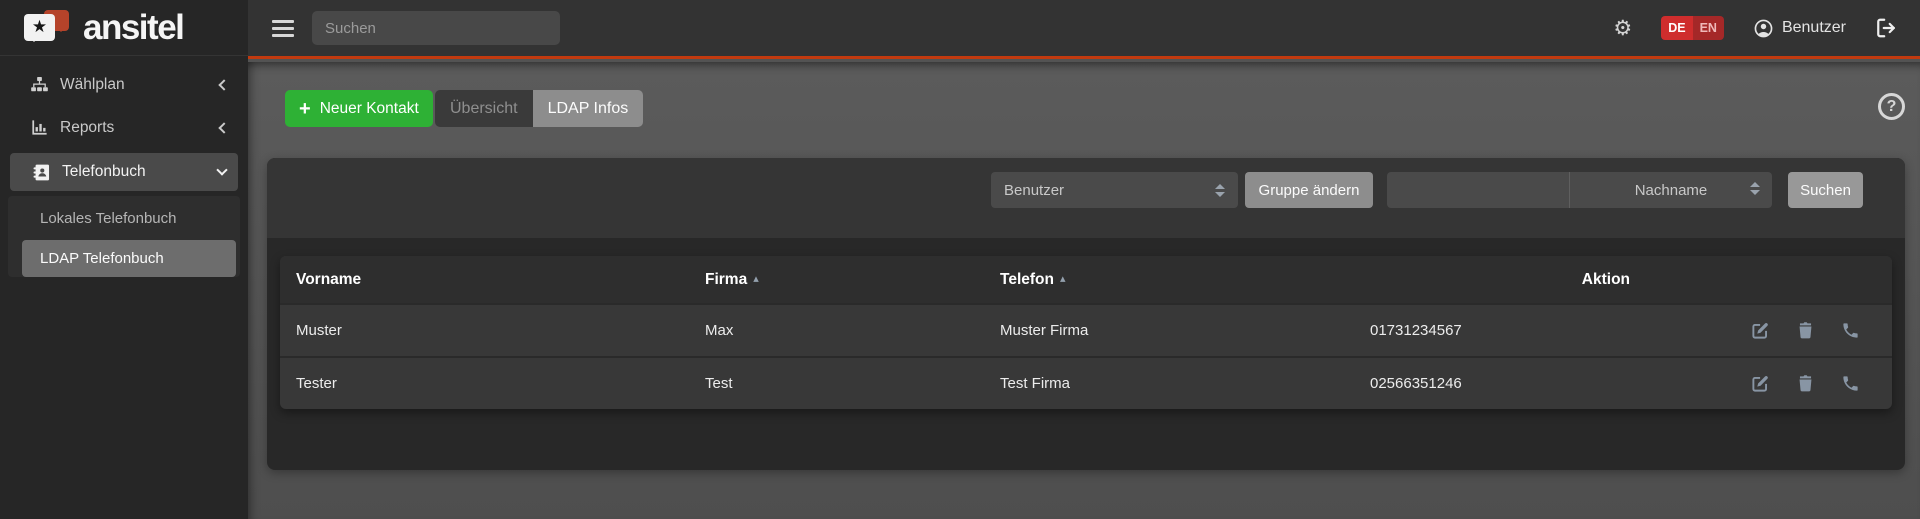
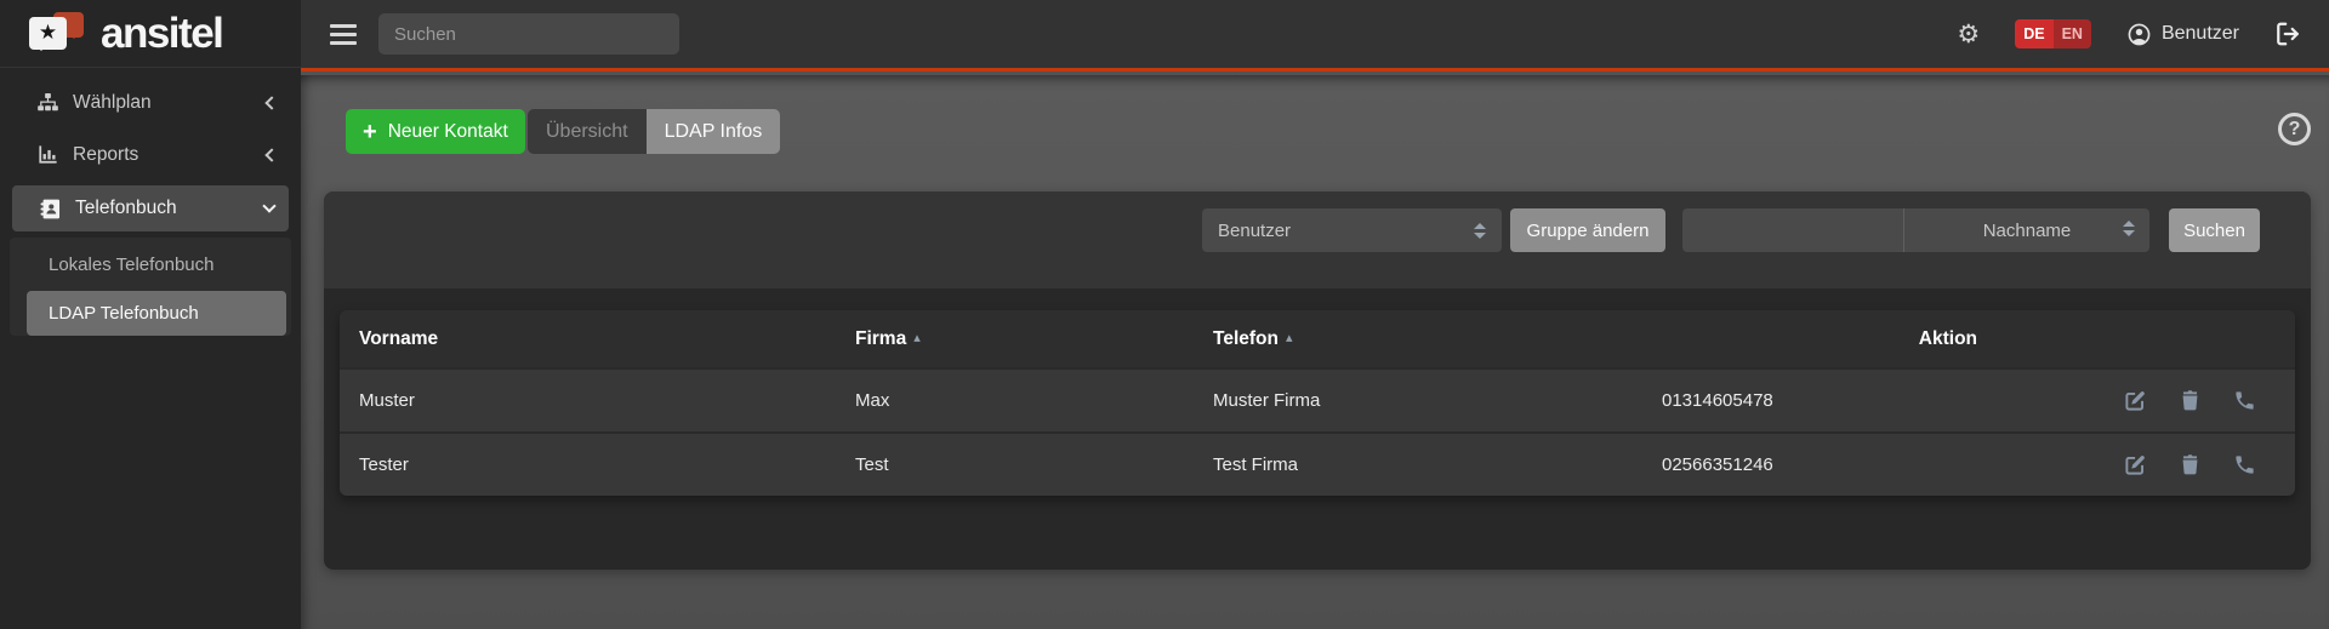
  ★
  ansitel
  Wählplan
  Reports
  Telefonbuch
  Lokales Telefonbuch
  LDAP Telefonbuch
  Suchen
  ⚙
  DE
  EN
  Benutzer
  +
  Neuer Kontakt
  Übersicht
  LDAP Infos
  ?
  Benutzer
  Gruppe ändern
  Nachname
  Suchen
  Vorname
  Firma ▴
  Telefon ▴
  Aktion
  Muster
  Max
  Muster Firma
- 01731234567
+ 01314605478
  Tester
  Test
  Test Firma
  02566351246
